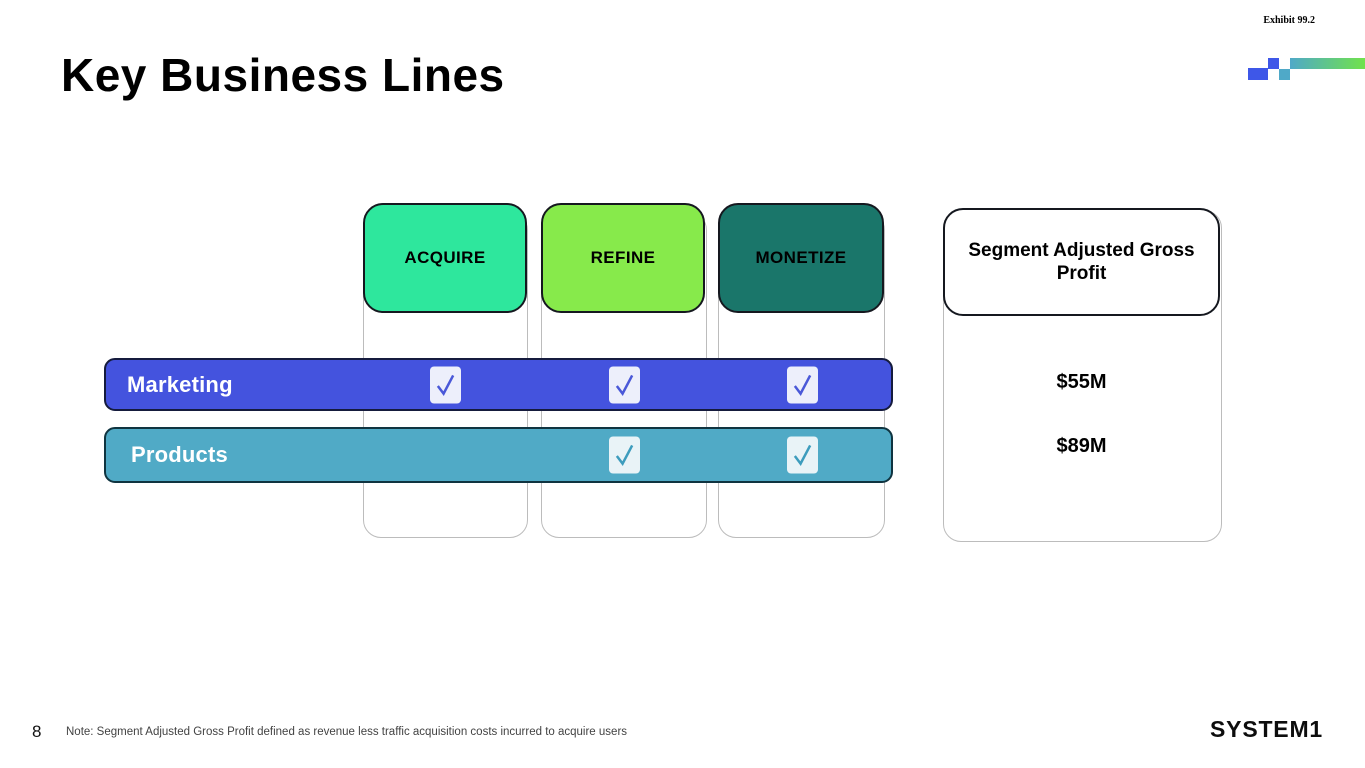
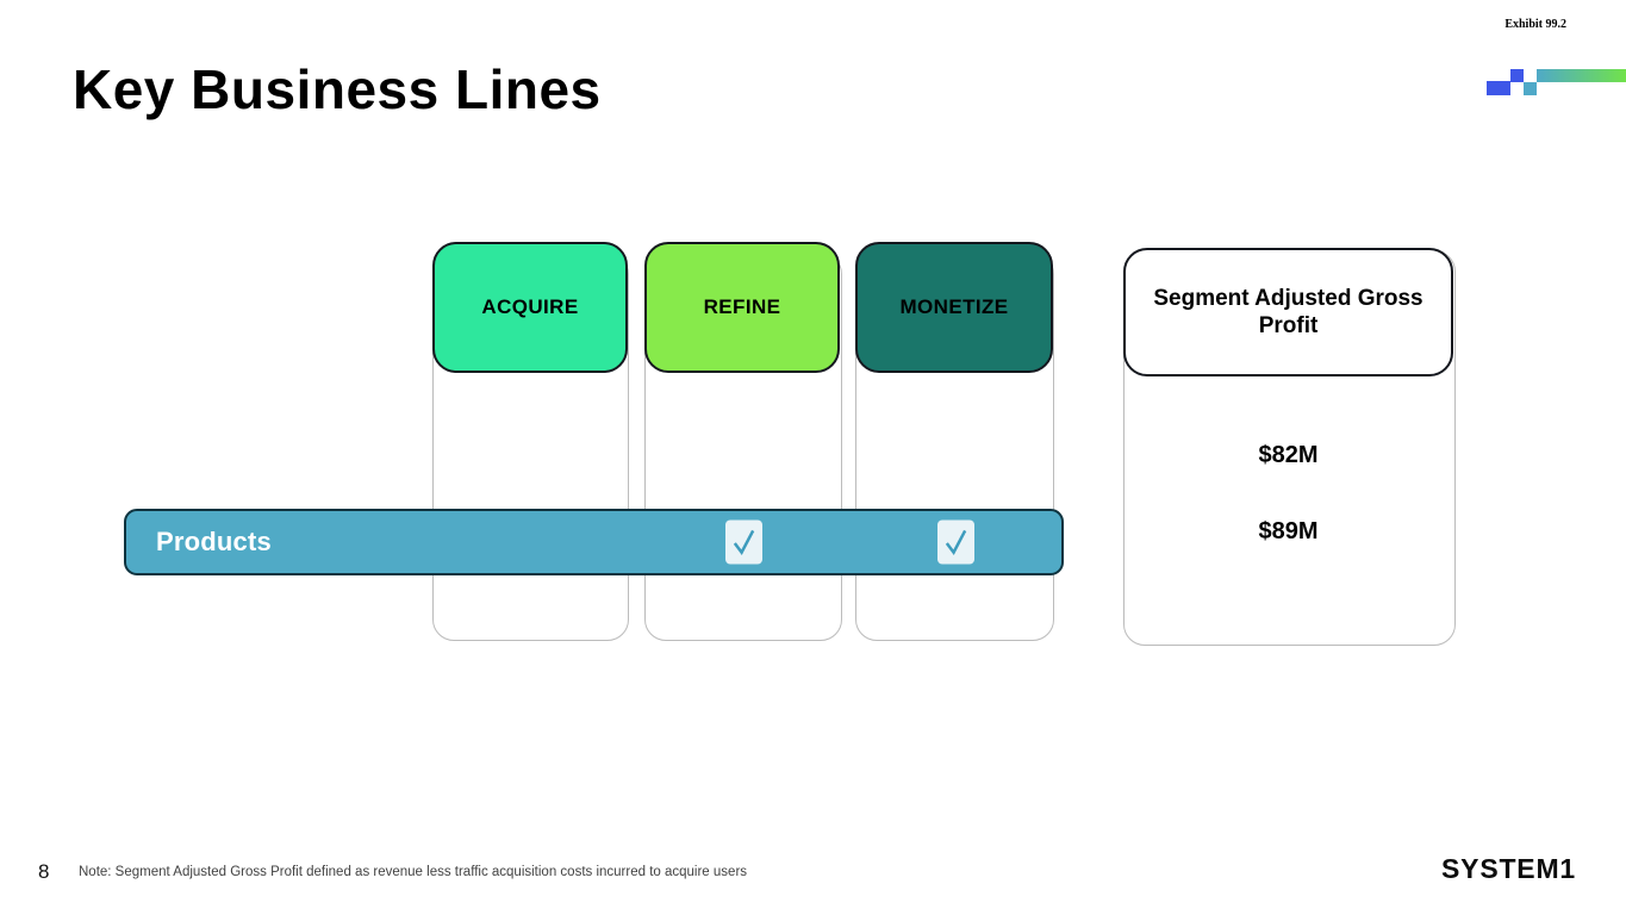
  Exhibit 99.2
  Key Business Lines
  ACQUIRE
  REFINE
  MONETIZE
  Segment Adjusted Gross Profit
- Marketing
  Products
- $55M
+ $82M
  $89M
  8
  Note: Segment Adjusted Gross Profit defined as revenue less traffic acquisition costs incurred to acquire users
  SYSTEM1
